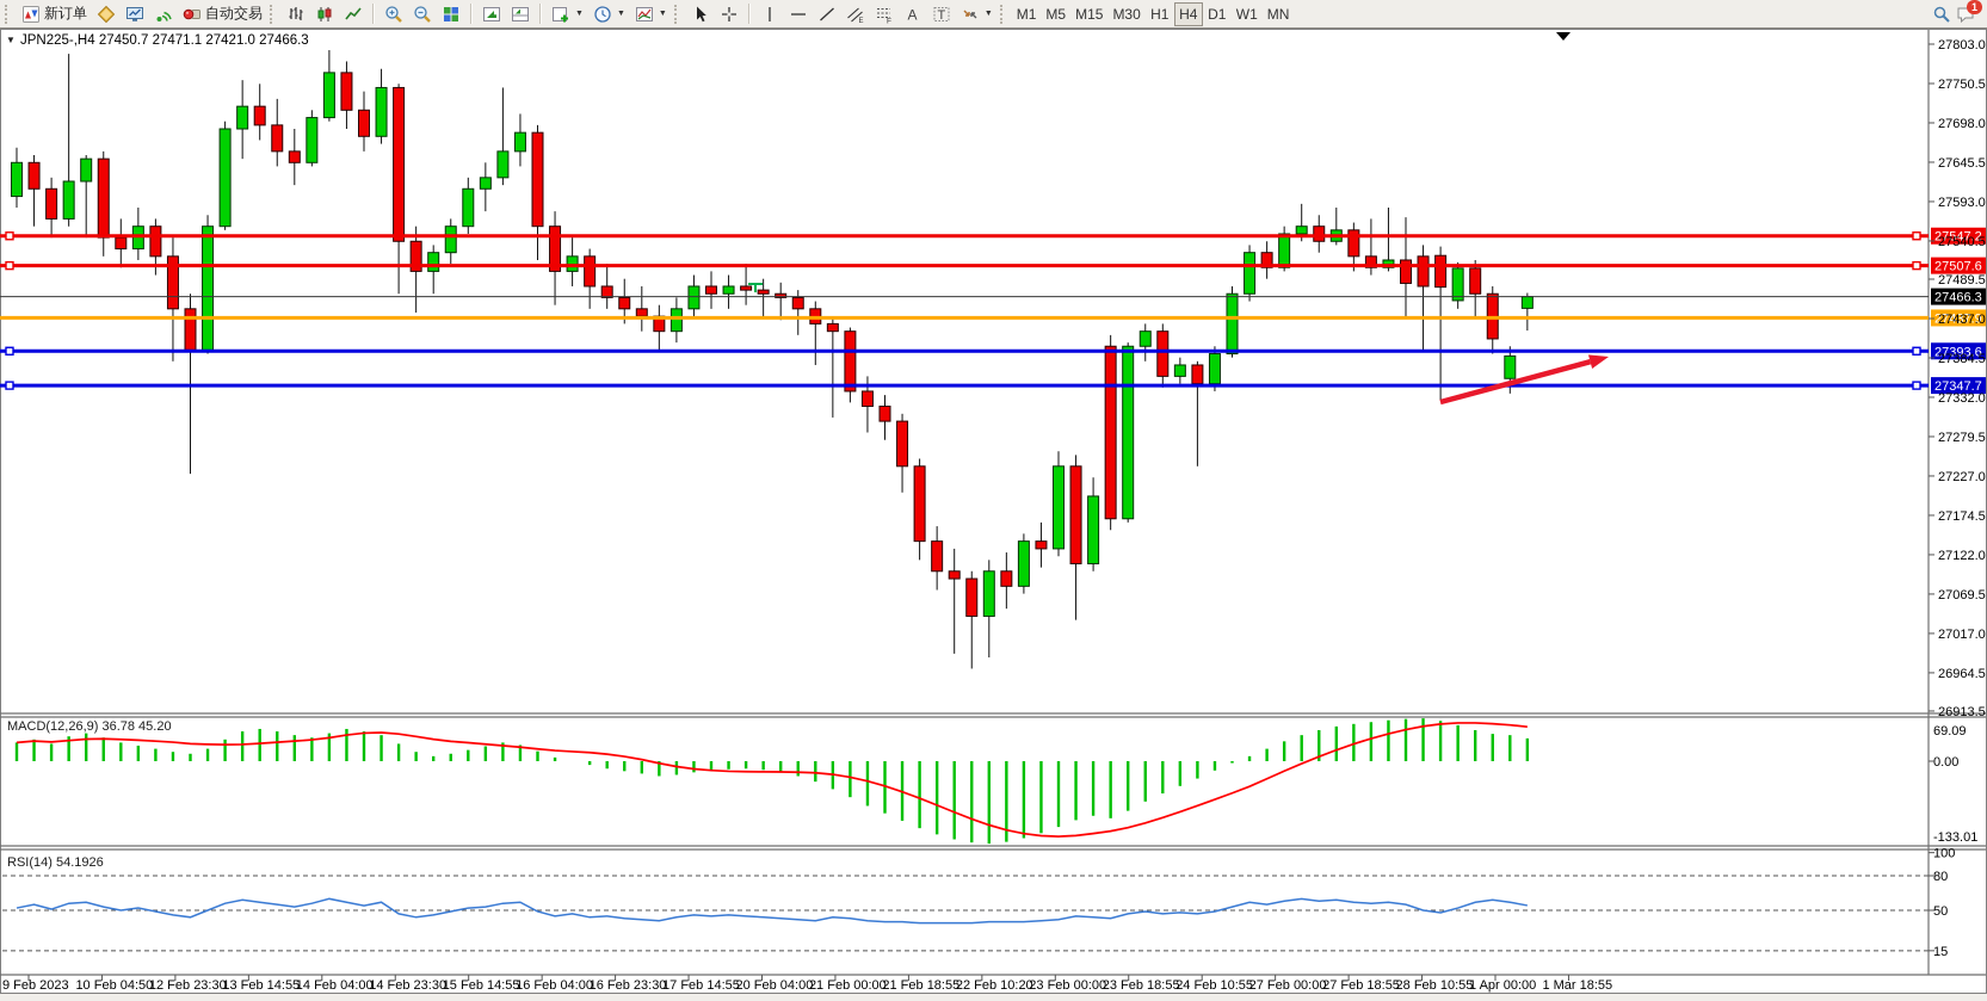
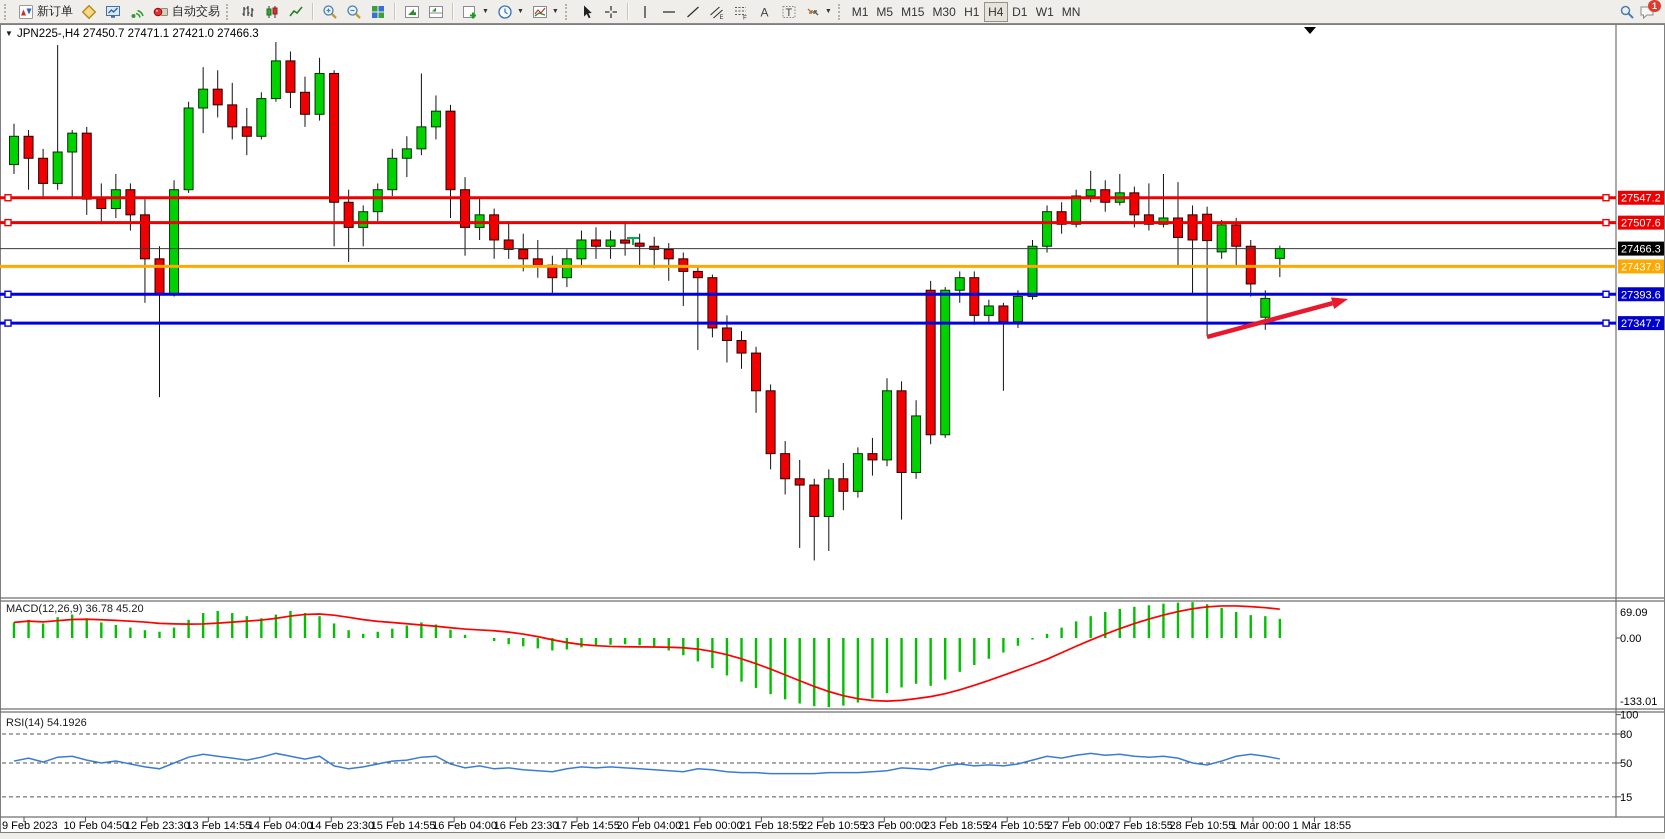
  新订单
  自动交易
  A
  T
  M1
  M5
  M15
  M30
  H1
  H4
  D1
  W1
  MN
  1
  69.09
  0.00
  -133.01
  100
  80
  50
  15
  27547.2
  27507.6
  27466.3
  27437.9
  27393.6
  27347.7
- 27803.0
- 27750.5
- 27698.0
- 27645.5
- 27593.0
- 27540.5
- 27489.5
- 27437.0
- 27384.5
- 27332.0
- 27279.5
- 27227.0
- 27174.5
- 27122.0
- 27069.5
- 27017.0
- 26964.5
- 26913.5
  9 Feb 2023
  10 Feb 04:50
  12 Feb 23:30
  13 Feb 14:55
  14 Feb 04:00
  14 Feb 23:30
  15 Feb 14:55
  16 Feb 04:00
  16 Feb 23:30
  17 Feb 14:55
  20 Feb 04:00
  21 Feb 00:00
  21 Feb 18:55
- 22 Feb 10:20
+ 22 Feb 10:55
  23 Feb 00:00
  23 Feb 18:55
  24 Feb 10:55
  27 Feb 00:00
  27 Feb 18:55
  28 Feb 10:55
- 1 Apr 00:00
+ 1 Mar 00:00
  1 Mar 18:55
  ▼
  JPN225-,H4 27450.7 27471.1 27421.0 27466.3
  MACD(12,26,9) 36.78 45.20
  RSI(14) 54.1926
